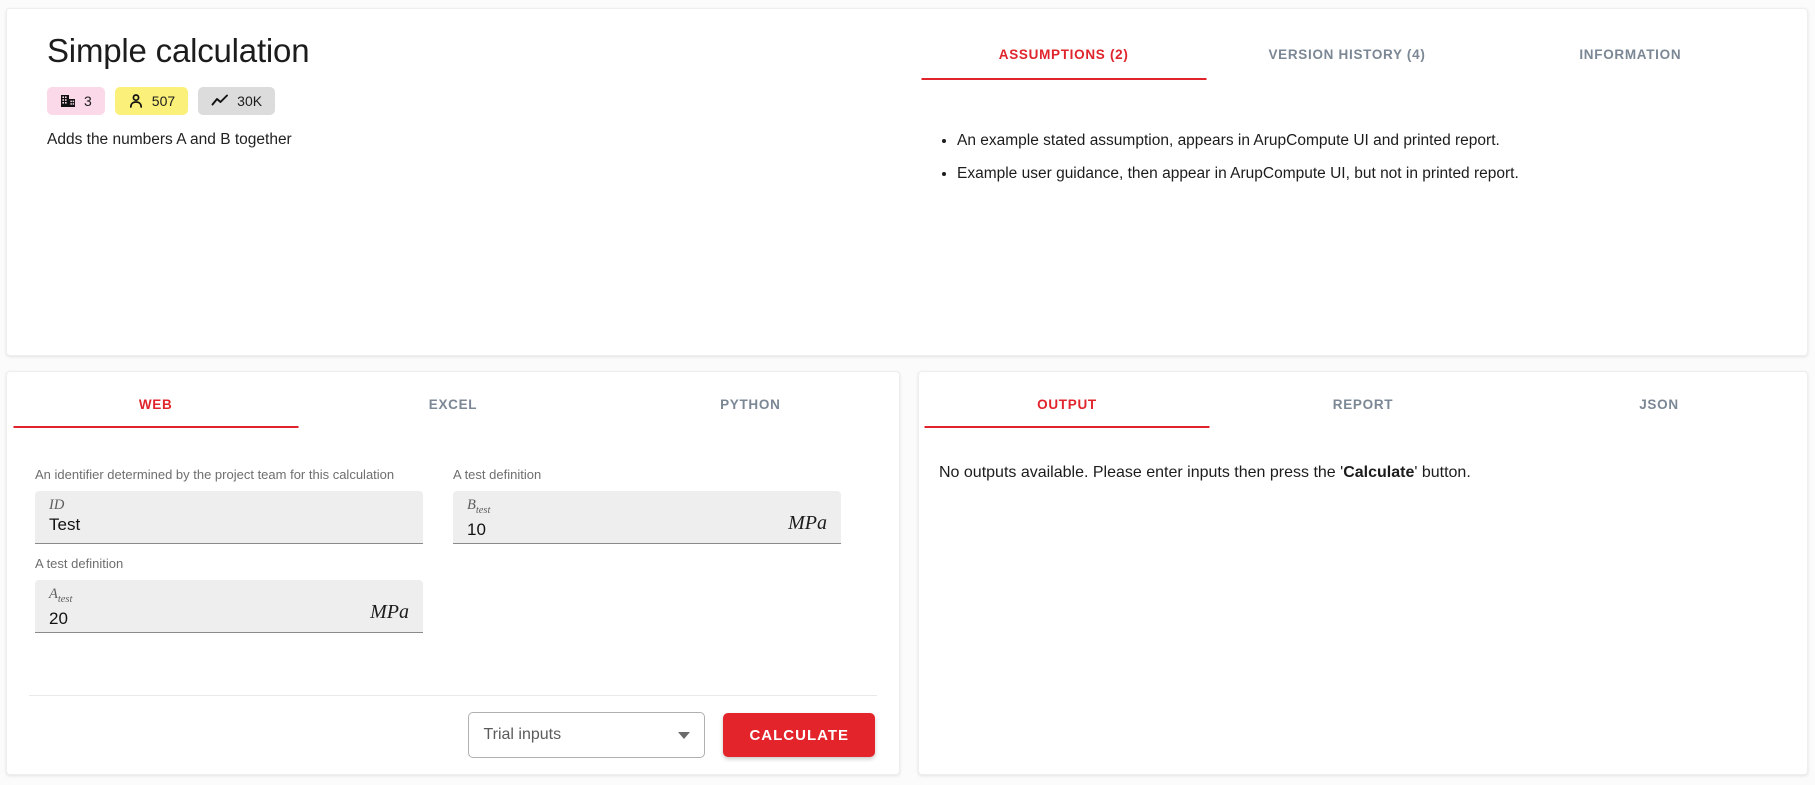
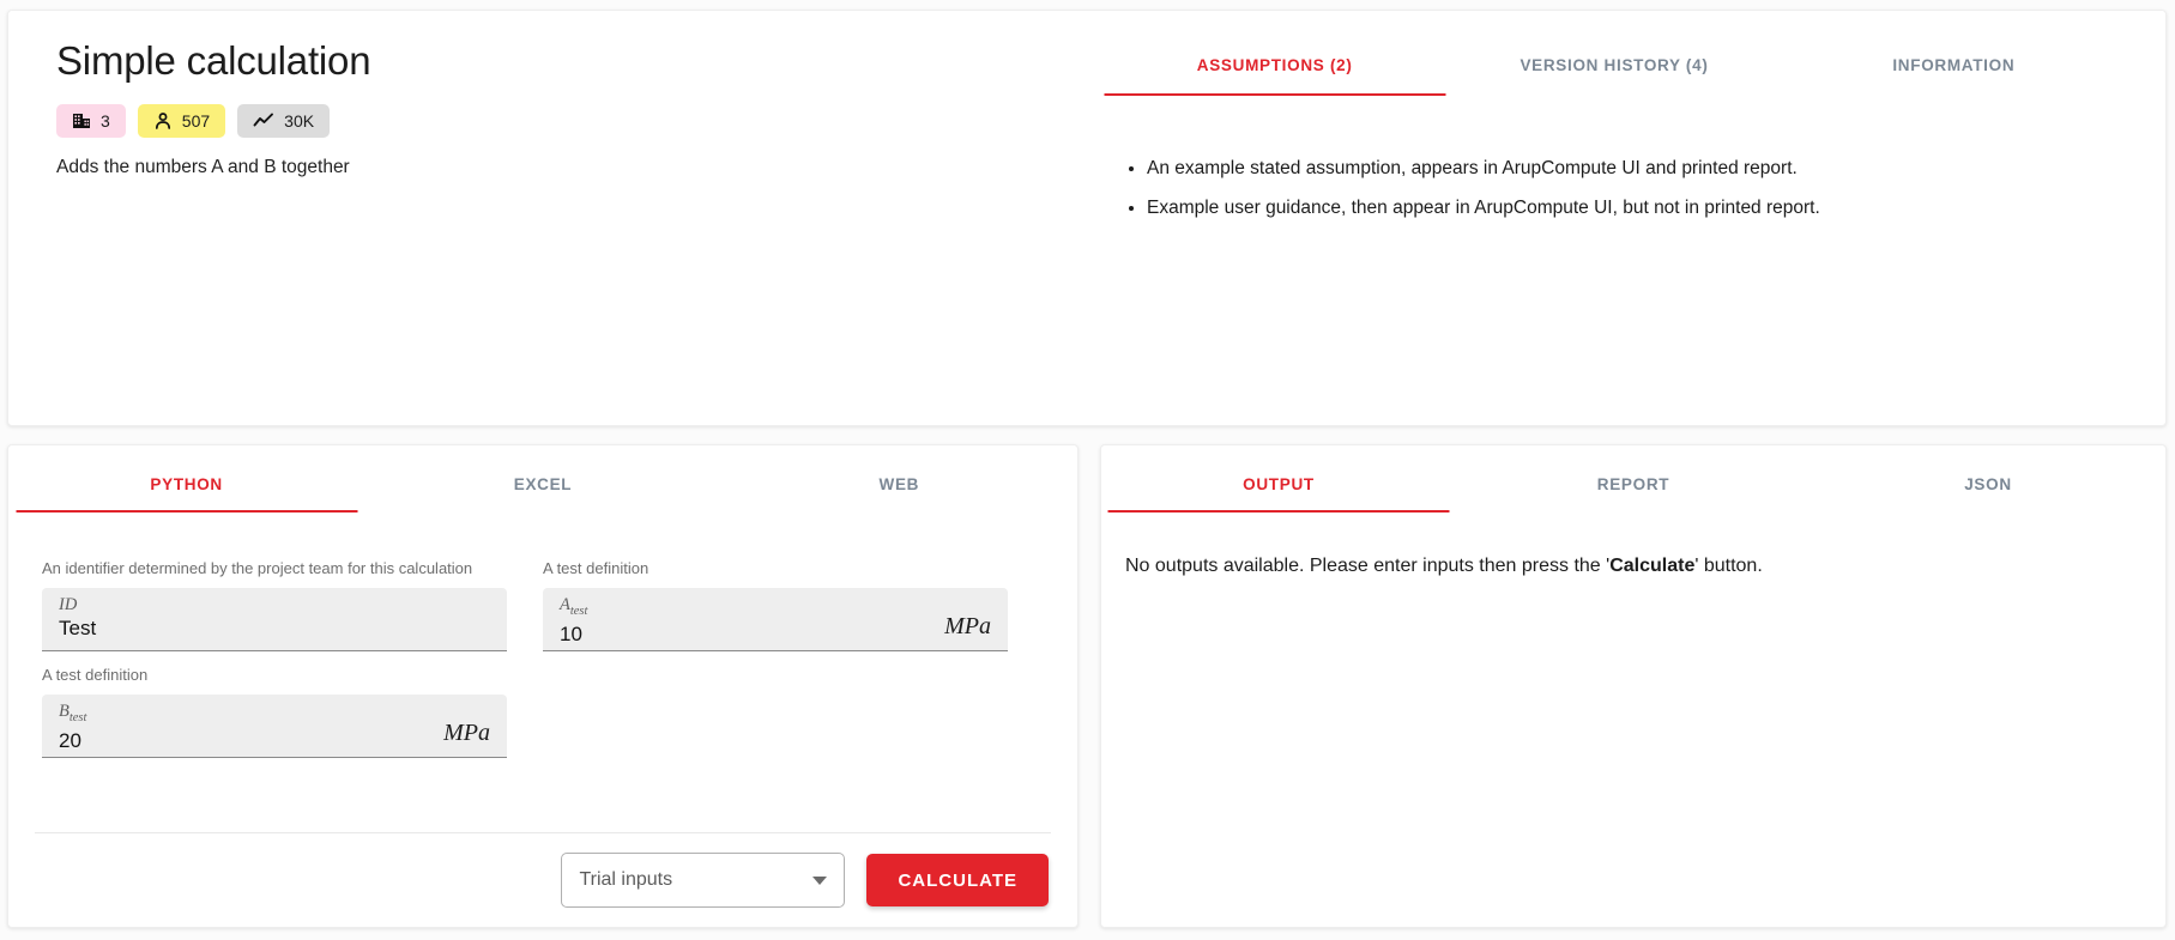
  Simple calculation
  3
  507
  30K
  Adds the numbers A and B together
  ASSUMPTIONS (2)
  VERSION HISTORY (4)
  INFORMATION
  An example stated assumption, appears in ArupCompute UI and printed report.
  Example user guidance, then appear in ArupCompute UI, but not in printed report.
- WEB
+ PYTHON
  EXCEL
- PYTHON
+ WEB
  An identifier determined by the project team for this calculation
  ID
  Test
  A test definition
- Btest
+ Atest
  10
  MPa
  A test definition
- Atest
+ Btest
  20
  MPa
  Trial inputs
  CALCULATE
  OUTPUT
  REPORT
  JSON
  No outputs available. Please enter inputs then press the 'Calculate' button.
